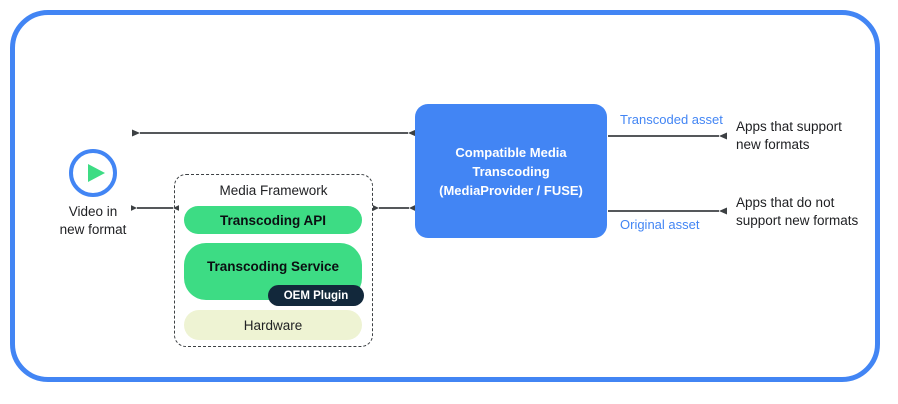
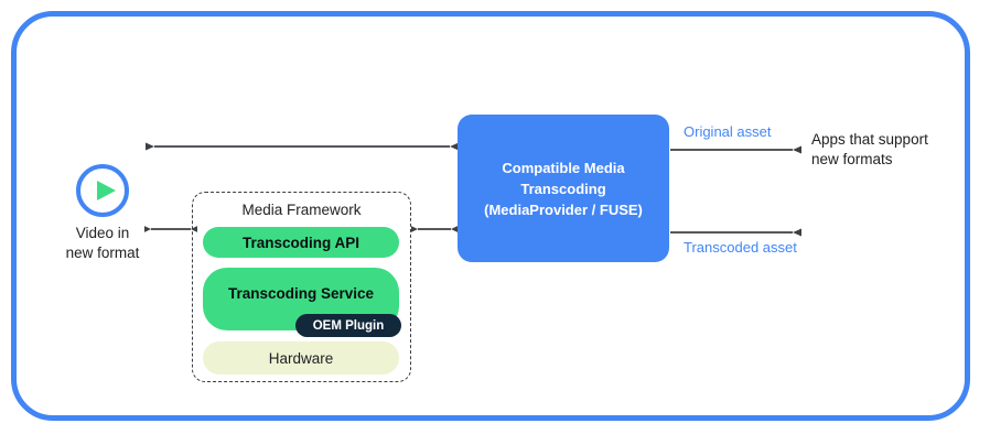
  Video in
  new format
  Media Framework
  Transcoding API
  Transcoding Service
  OEM Plugin
  Hardware
  Compatible Media
  Transcoding
  (MediaProvider / FUSE)
- Transcoded asset
+ Original asset
  Apps that support
  new formats
- Original asset
+ Transcoded asset
- Apps that do not
- support new formats
